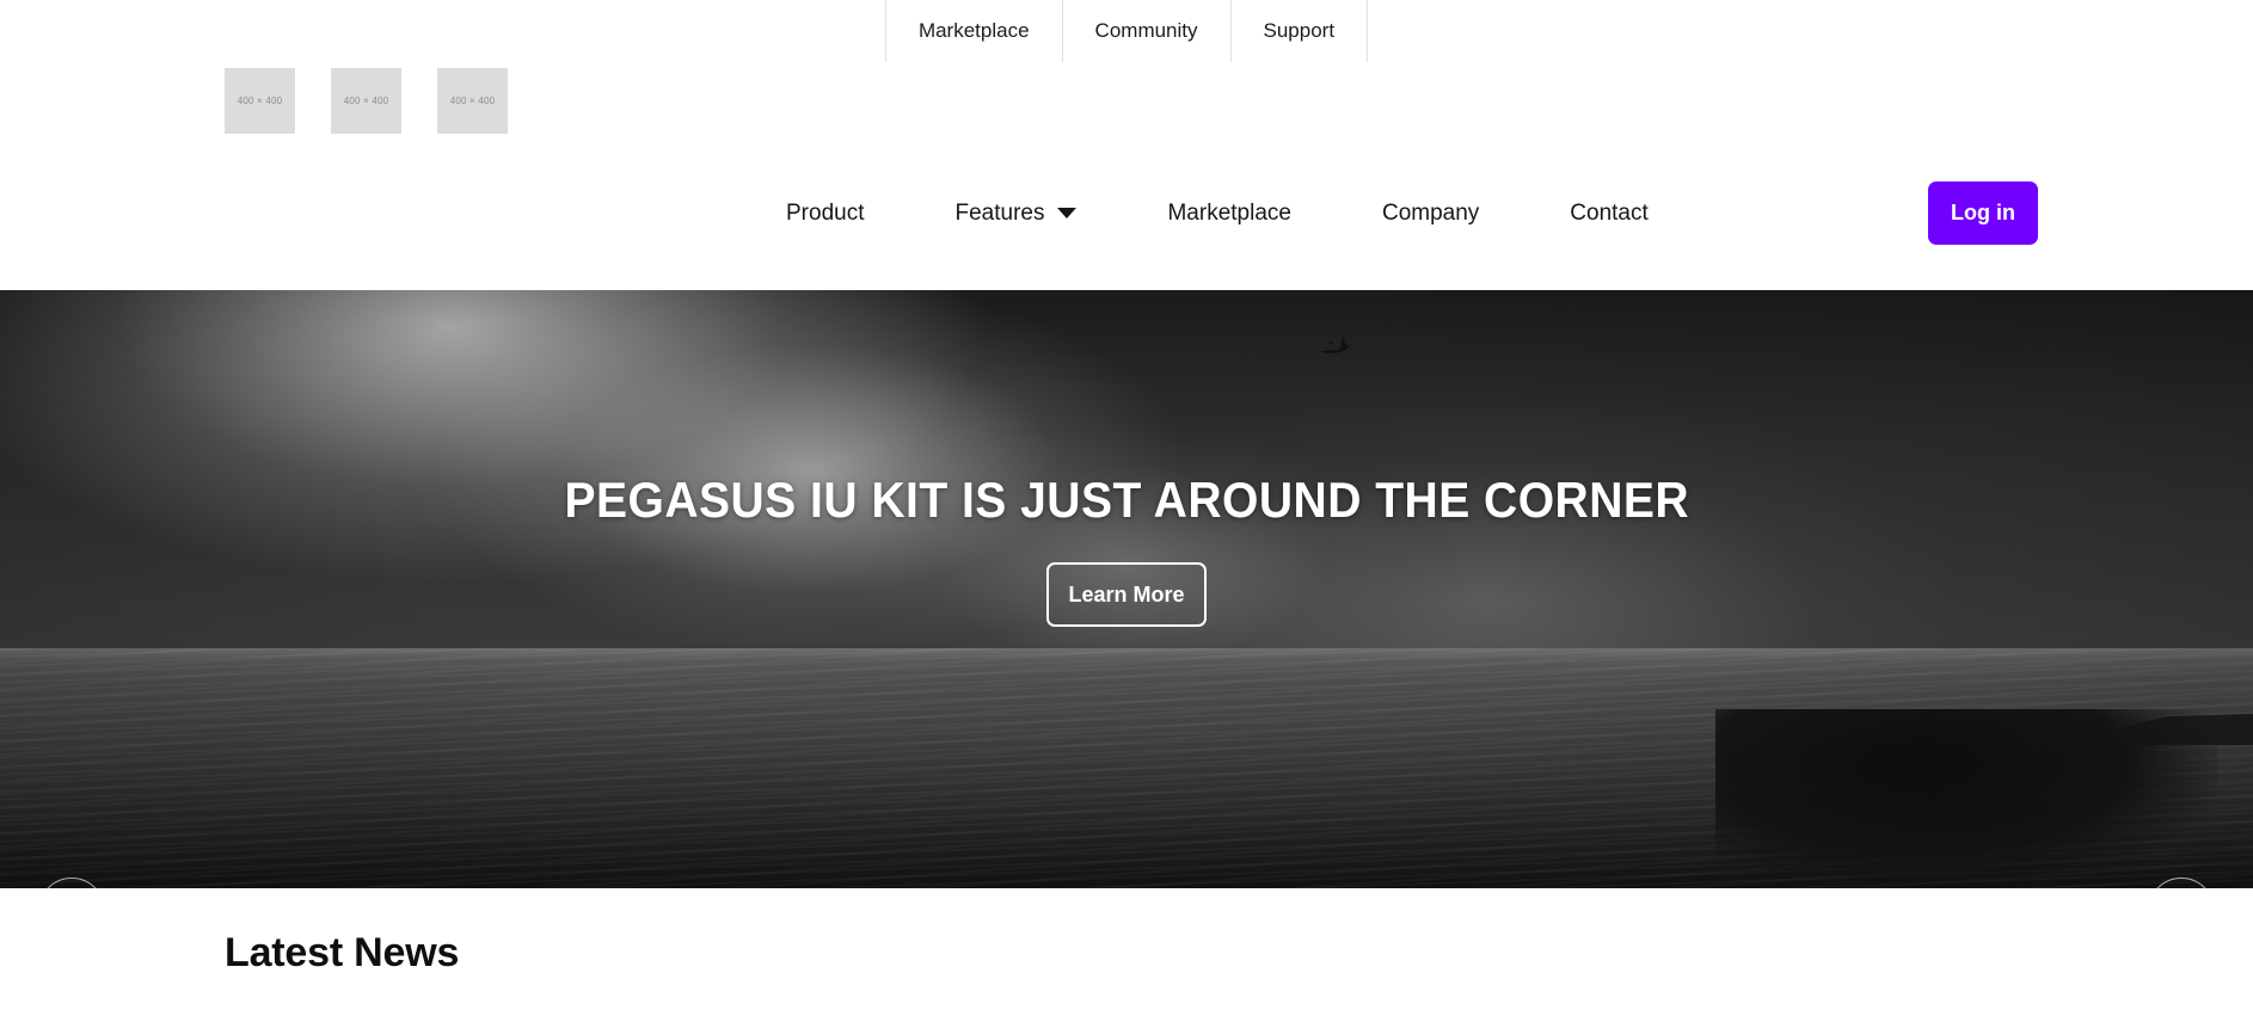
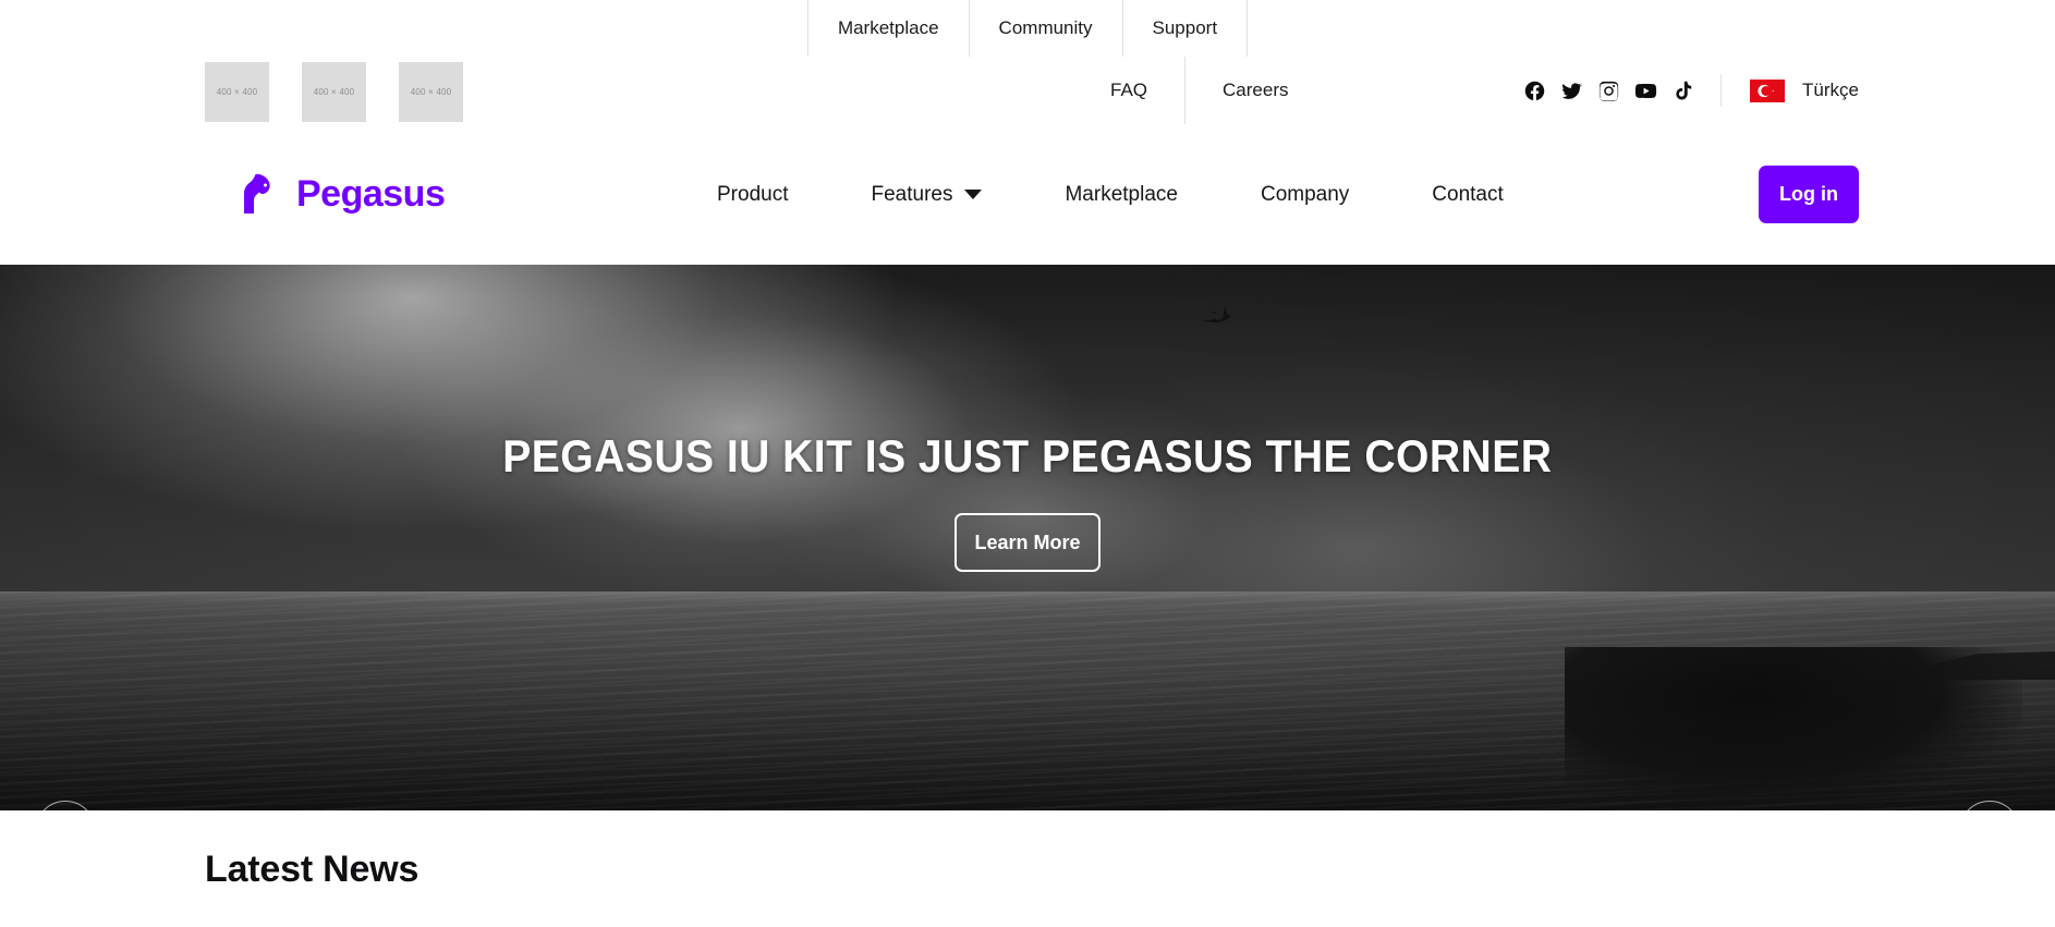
  Marketplace
  Community
  Support
  400 × 400
  400 × 400
  400 × 400
+ FAQ
+ Careers
+ Türkçe
+ Pegasus
  Product
  Features
  Marketplace
  Company
  Contact
  Log in
- PEGASUS IU KIT IS JUST AROUND THE CORNER
+ PEGASUS IU KIT IS JUST PEGASUS THE CORNER
  Learn More
  Latest News
